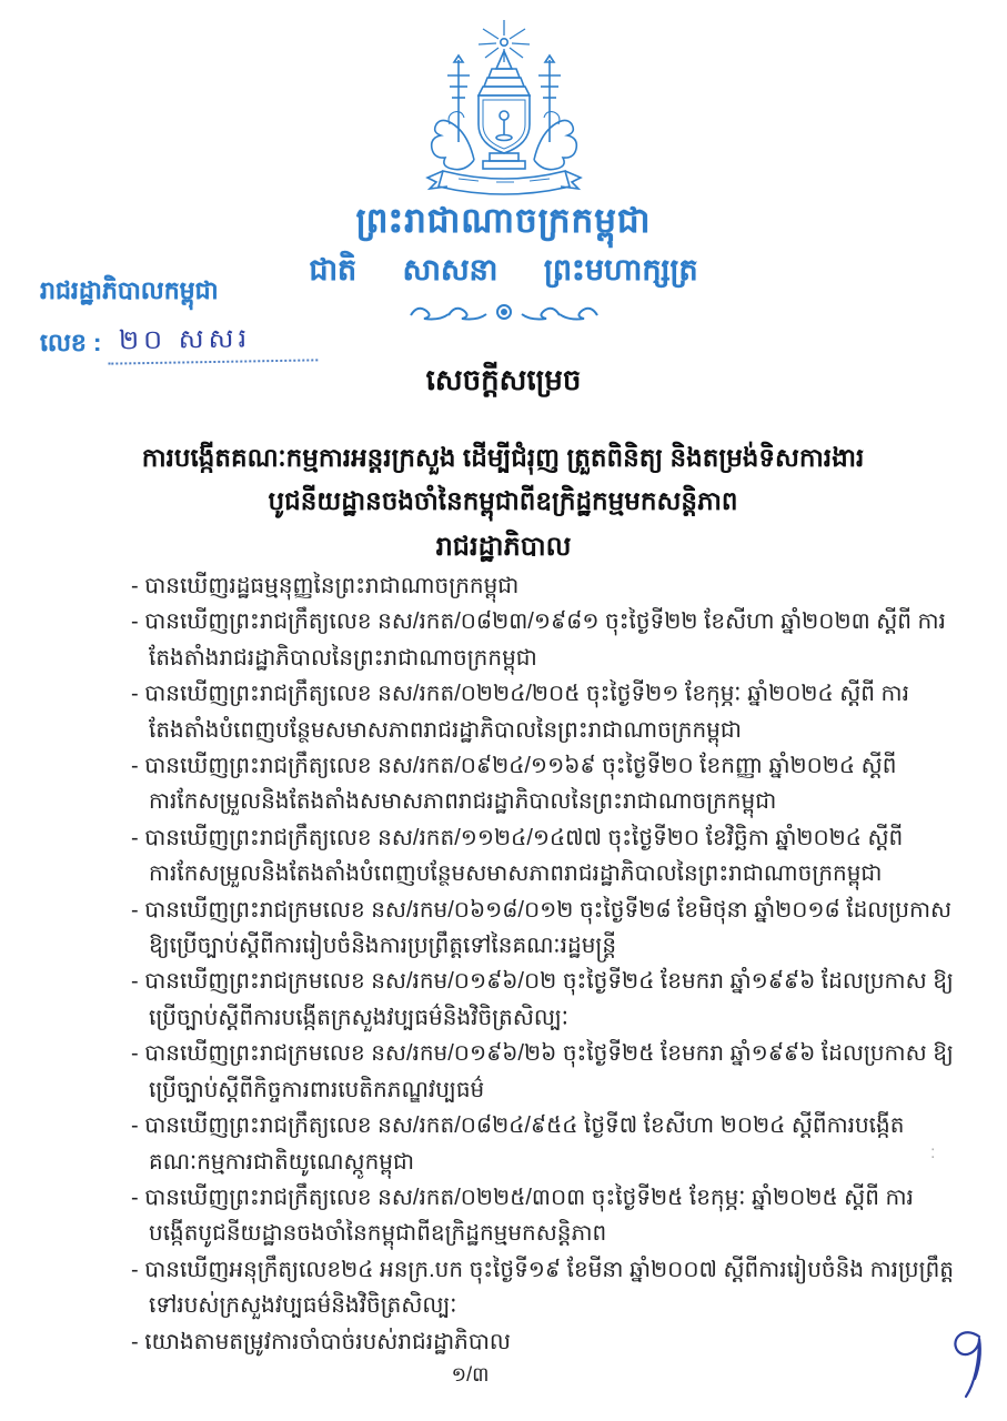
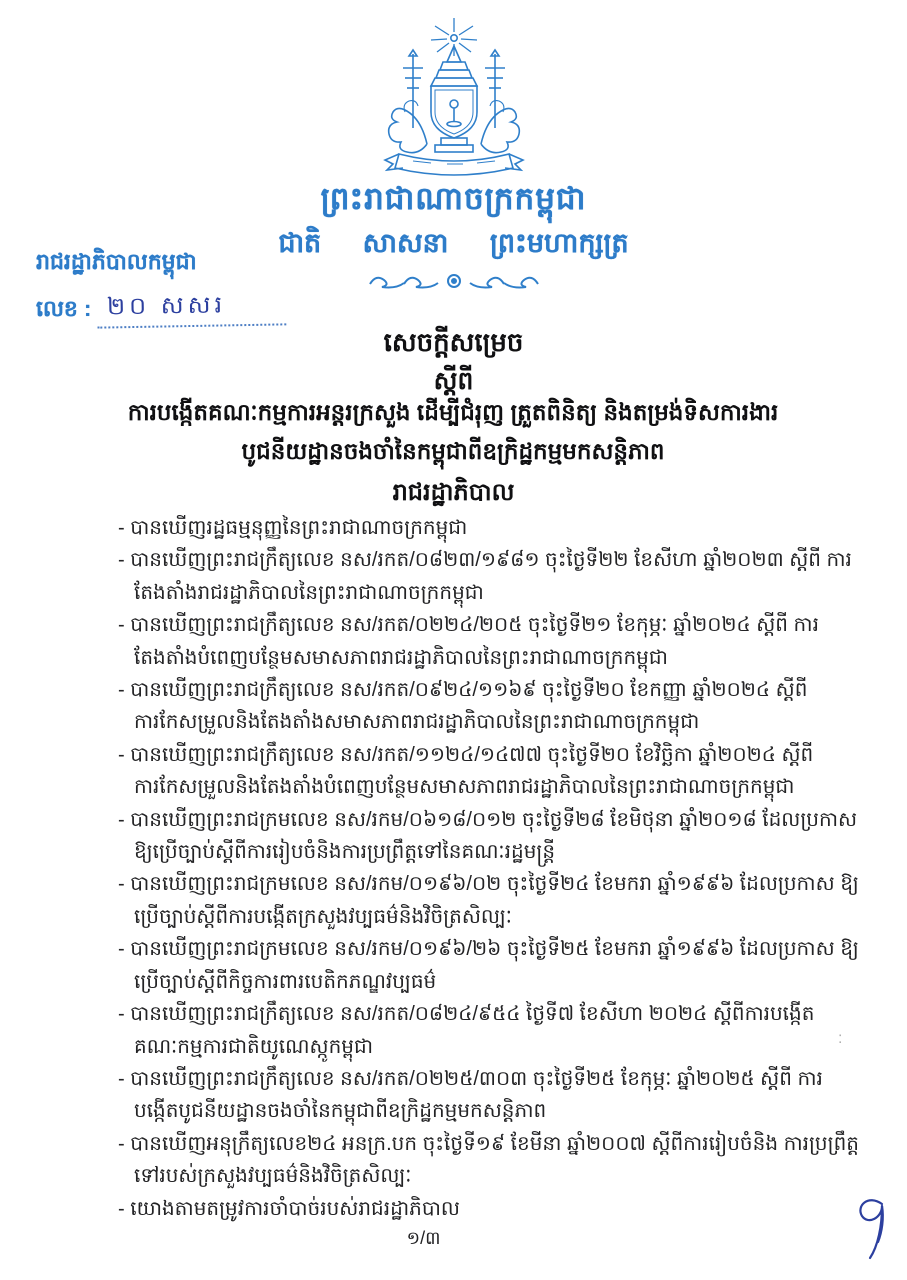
  ព្រះរាជាណាចក្រកម្ពុជា
  ជាតិ សាសនា ព្រះមហាក្សត្រ
  រាជរដ្ឋាភិបាលកម្ពុជា
  លេខ :
  ២០ សសរ
  សេចក្តីសម្រេច
+ ស្តីពី
  ការបង្កើតគណៈកម្មការអន្តរក្រសួង ដើម្បីជំរុញ ត្រួតពិនិត្យ និងតម្រង់ទិសការងារ
  បូជនីយដ្ឋានចងចាំនៃកម្ពុជាពីឧក្រិដ្ឋកម្មមកសន្តិភាព
  រាជរដ្ឋាភិបាល
  - បានឃើញរដ្ឋធម្មនុញ្ញនៃព្រះរាជាណាចក្រកម្ពុជា
  - បានឃើញព្រះរាជក្រឹត្យលេខ នស/រកត/០៨២៣/១៩៨១ ចុះថ្ងៃទី២២ ខែសីហា ឆ្នាំ២០២៣ ស្តីពី ការតែងតាំងរាជរដ្ឋាភិបាលនៃព្រះរាជាណាចក្រកម្ពុជា
  - បានឃើញព្រះរាជក្រឹត្យលេខ នស/រកត/០២២៤/២០៥ ចុះថ្ងៃទី២១ ខែកុម្ភៈ ឆ្នាំ២០២៤ ស្តីពី ការតែងតាំងបំពេញបន្ថែមសមាសភាពរាជរដ្ឋាភិបាលនៃព្រះរាជាណាចក្រកម្ពុជា
  - បានឃើញព្រះរាជក្រឹត្យលេខ នស/រកត/០៩២៤/១១៦៩ ចុះថ្ងៃទី២០ ខែកញ្ញា ឆ្នាំ២០២៤ ស្តីពី ការកែសម្រួលនិងតែងតាំងសមាសភាពរាជរដ្ឋាភិបាលនៃព្រះរាជាណាចក្រកម្ពុជា
  - បានឃើញព្រះរាជក្រឹត្យលេខ នស/រកត/១១២៤/១៤៧៧ ចុះថ្ងៃទី២០ ខែវិច្ឆិកា ឆ្នាំ២០២៤ ស្តីពី ការកែសម្រួលនិងតែងតាំងបំពេញបន្ថែមសមាសភាពរាជរដ្ឋាភិបាលនៃព្រះរាជាណាចក្រកម្ពុជា
  - បានឃើញព្រះរាជក្រមលេខ នស/រកម/០៦១៨/០១២ ចុះថ្ងៃទី២៨ ខែមិថុនា ឆ្នាំ២០១៨ ដែលប្រកាស ឱ្យប្រើច្បាប់ស្តីពីការរៀបចំនិងការប្រព្រឹត្តទៅនៃគណៈរដ្ឋមន្ត្រី
  - បានឃើញព្រះរាជក្រមលេខ នស/រកម/០១៩៦/០២ ចុះថ្ងៃទី២៤ ខែមករា ឆ្នាំ១៩៩៦ ដែលប្រកាស ឱ្យប្រើច្បាប់ស្តីពីការបង្កើតក្រសួងវប្បធម៌និងវិចិត្រសិល្បៈ
  - បានឃើញព្រះរាជក្រមលេខ នស/រកម/០១៩៦/២៦ ចុះថ្ងៃទី២៥ ខែមករា ឆ្នាំ១៩៩៦ ដែលប្រកាស ឱ្យប្រើច្បាប់ស្តីពីកិច្ចការពារបេតិកភណ្ឌវប្បធម៌
  - បានឃើញព្រះរាជក្រឹត្យលេខ នស/រកត/០៨២៤/៩៥៤ ថ្ងៃទី៧ ខែសីហា ២០២៤ ស្តីពីការបង្កើត គណៈកម្មការជាតិយូណេស្កូកម្ពុជា
  - បានឃើញព្រះរាជក្រឹត្យលេខ នស/រកត/០២២៥/៣០៣ ចុះថ្ងៃទី២៥ ខែកុម្ភៈ ឆ្នាំ២០២៥ ស្តីពី ការបង្កើតបូជនីយដ្ឋានចងចាំនៃកម្ពុជាពីឧក្រិដ្ឋកម្មមកសន្តិភាព
  - បានឃើញអនុក្រឹត្យលេខ២៤ អនក្រ.បក ចុះថ្ងៃទី១៩ ខែមីនា ឆ្នាំ២០០៧ ស្តីពីការរៀបចំនិង ការប្រព្រឹត្តទៅរបស់ក្រសួងវប្បធម៌និងវិចិត្រសិល្បៈ
  - យោងតាមតម្រូវការចាំបាច់របស់រាជរដ្ឋាភិបាល
  :
  ១/៣
